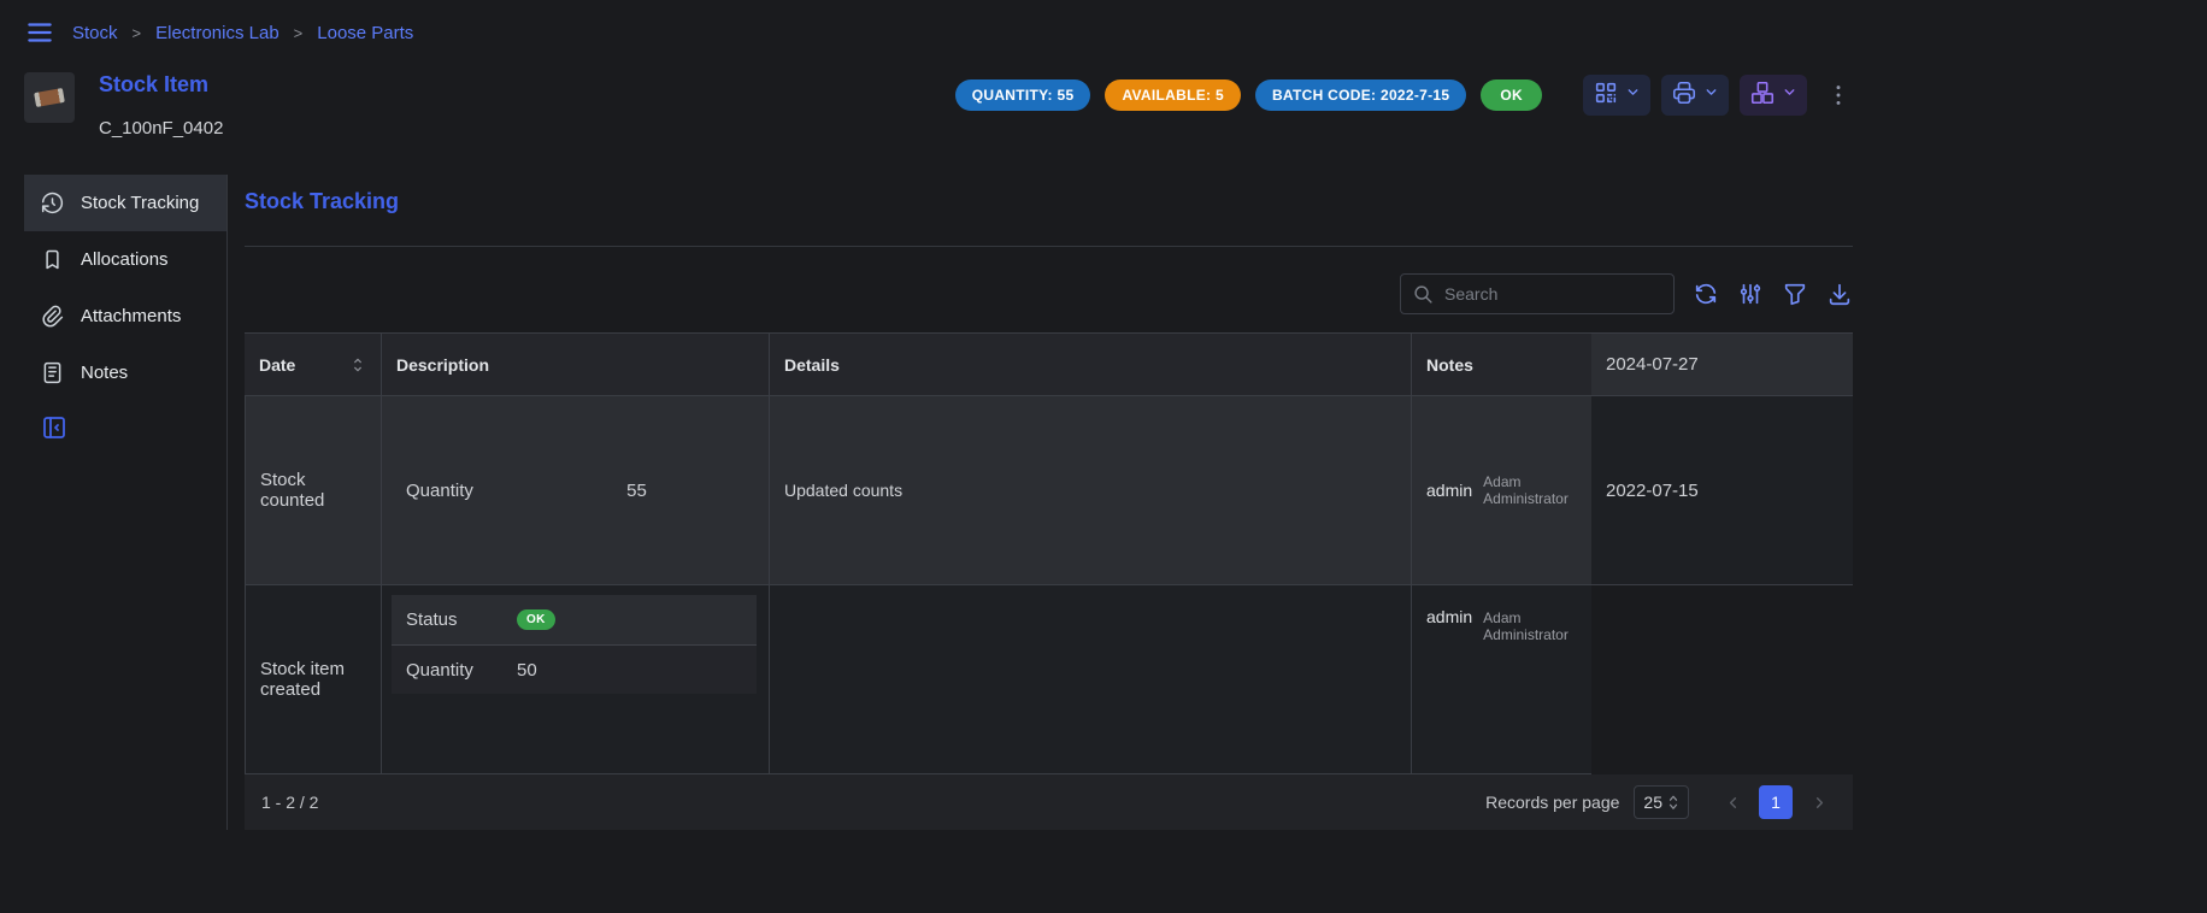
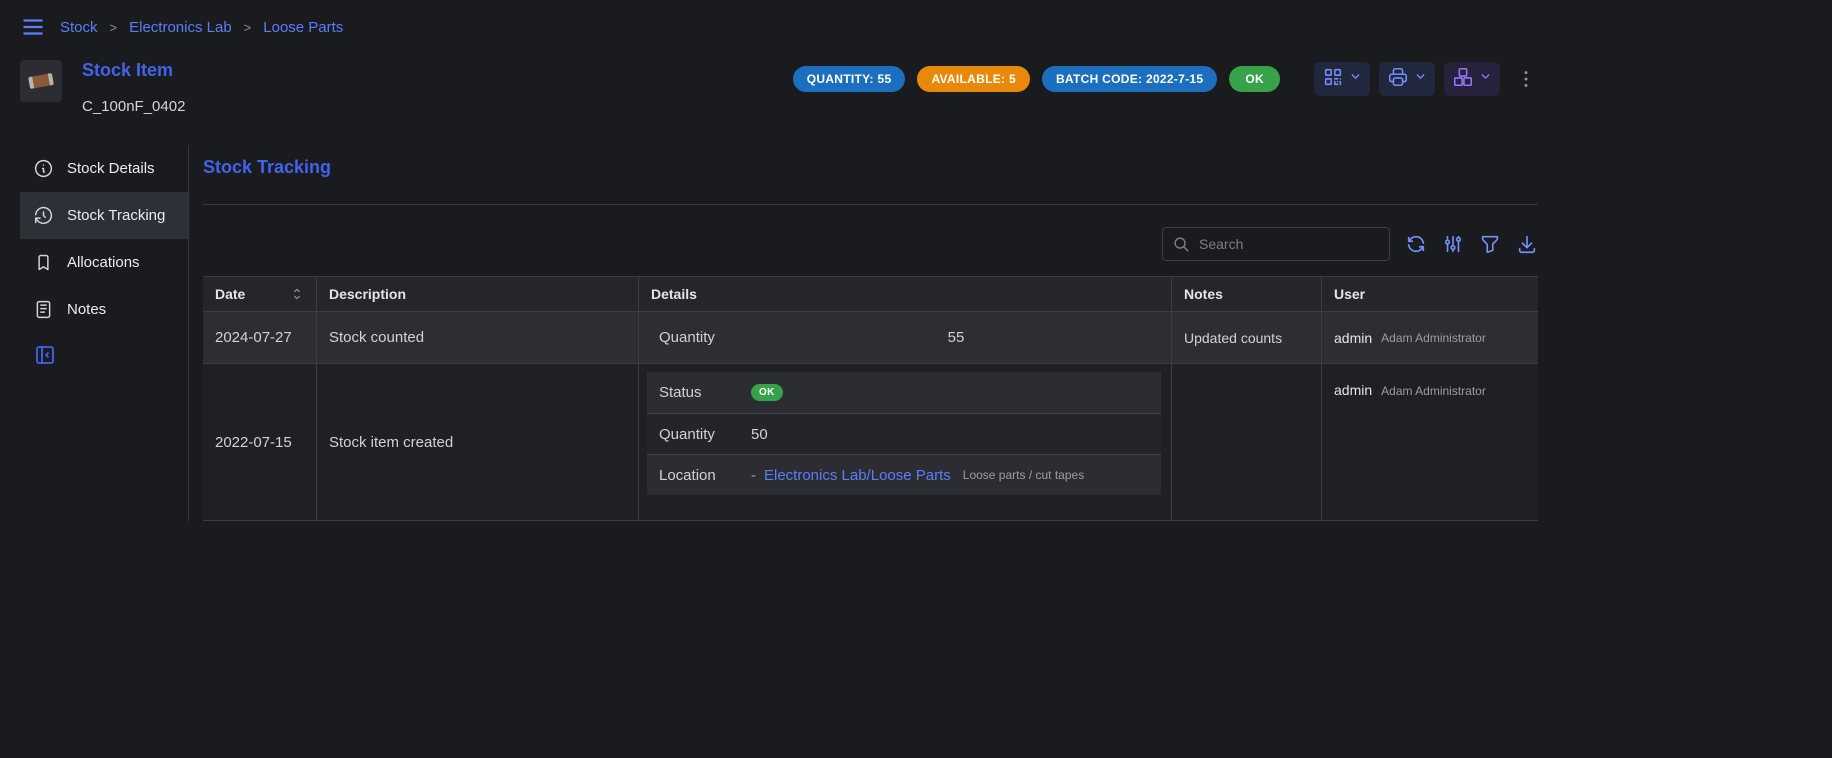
  Stock
  >
  Electronics Lab
  >
  Loose Parts
  Stock Item
  C_100nF_0402
  QUANTITY: 55
  AVAILABLE: 5
  BATCH CODE: 2022-7-15
  OK
+ Stock Details
  Stock Tracking
  Allocations
- Attachments
  Notes
  Stock Tracking
  Search
  Date
  Description
  Details
  Notes
+ User
  2024-07-27
  Stock counted
  Quantity
  55
  Updated counts
  admin
  Adam Administrator
  2022-07-15
  Stock item created
  Status
  OK
  Quantity
  50
+ Location
+ -
+ Electronics Lab/Loose Parts
+ Loose parts / cut tapes
  admin
  Adam Administrator
- 1 - 2 / 2
- Records per page
- 25
- 1
